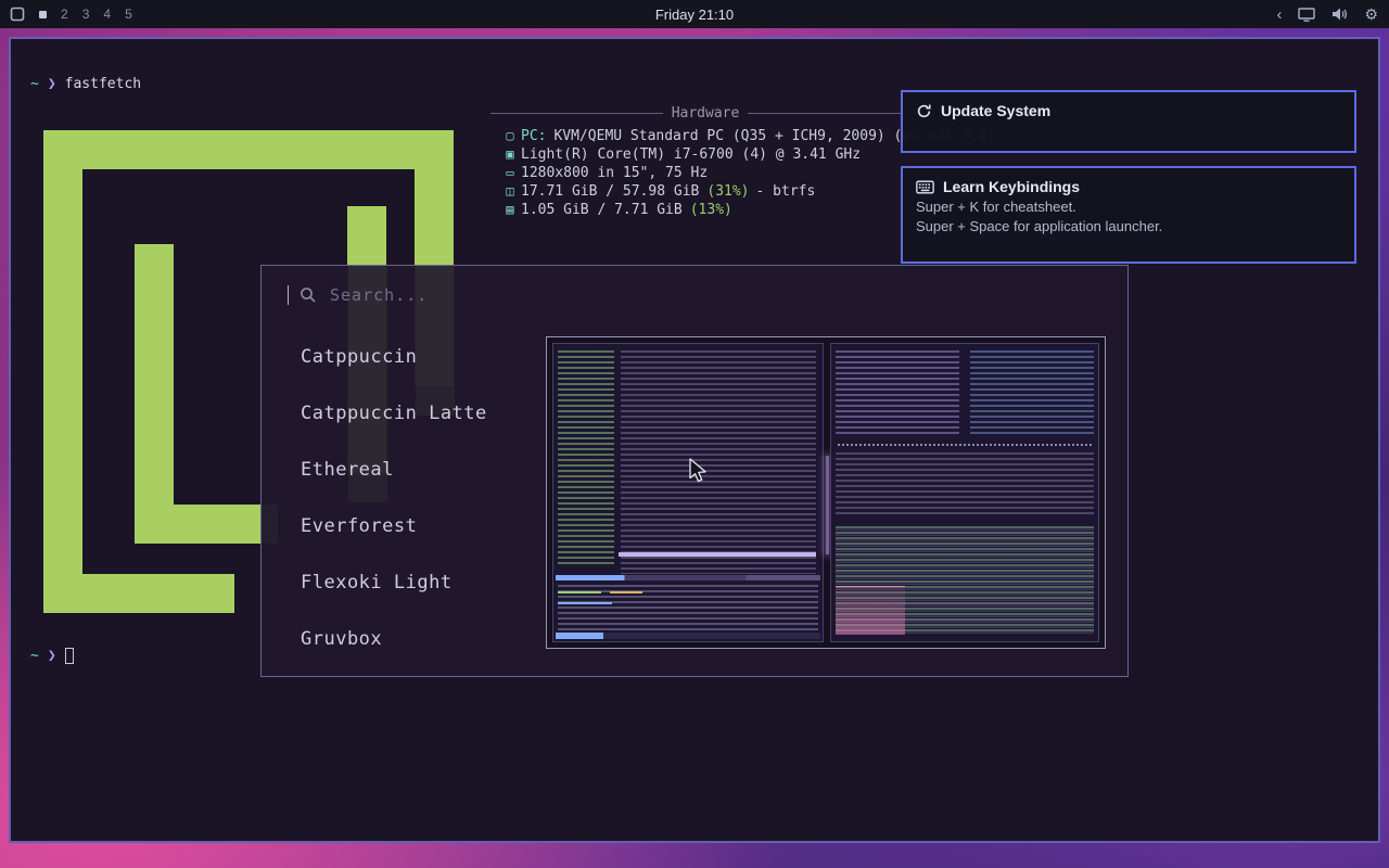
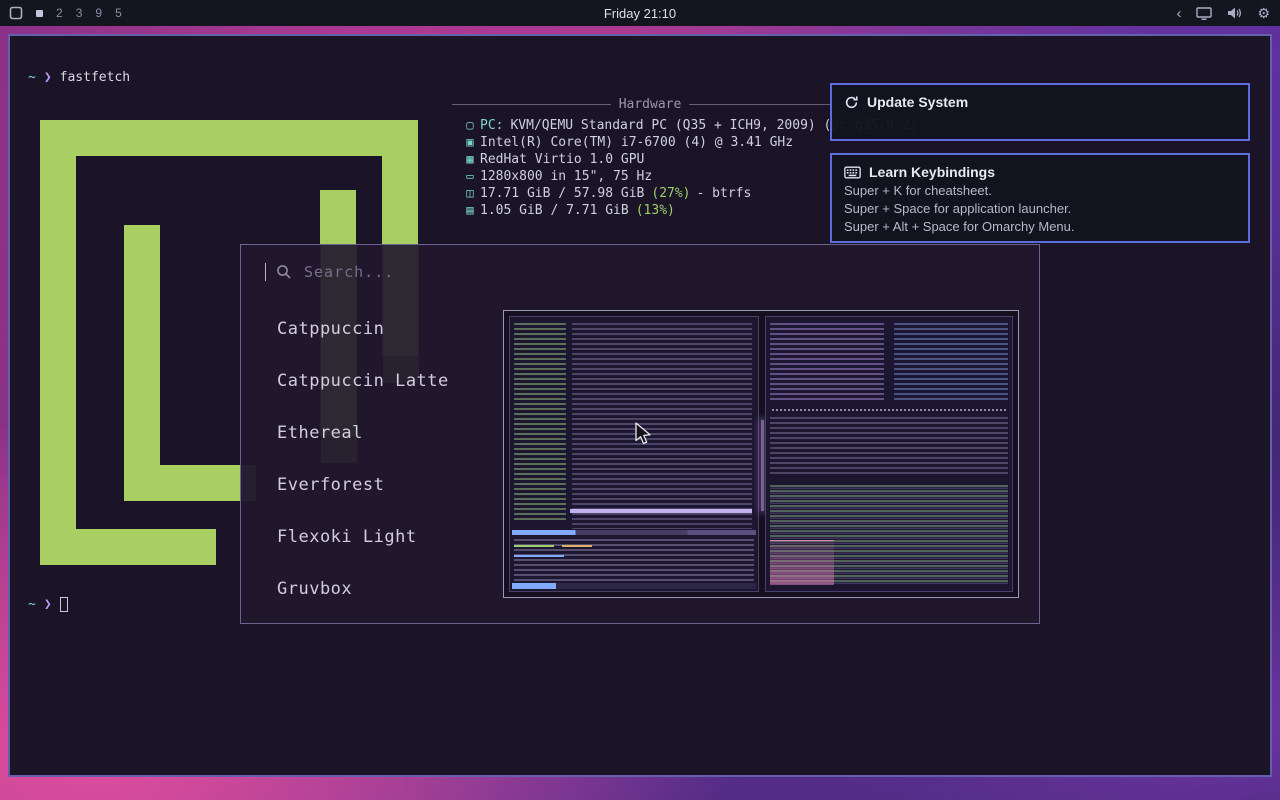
  2
  3
- 4
+ 9
  5
  Friday 21:10
  ‹
  ⚙
  ~
  ❯
  fastfetch
  Hardware
  ▢
  PC:
  KVM/QEMU Standard PC (Q35 + ICH9, 2009) (
  ▣
- Light(R) Core(TM) i7-6700 (4) @ 3.41 GHz
+ Intel(R) Core(TM) i7-6700 (4) @ 3.41 GHz
+ ▦
+ RedHat Virtio 1.0 GPU
  ▭
  1280x800 in 15", 75 Hz
  ◫
  17.71 GiB / 57.98 GiB
- (31%)
+ (27%)
  - btrfs
  ▤
  1.05 GiB / 7.71 GiB
  (13%)
  ~
  ❯
  Update System
  Learn Keybindings
  Super + K for cheatsheet.
  Super + Space for application launcher.
+ Super + Alt + Space for Omarchy Menu.
  Search...
  Catppuccin
  Catppuccin Latte
  Ethereal
  Everforest
  Flexoki Light
  Gruvbox
